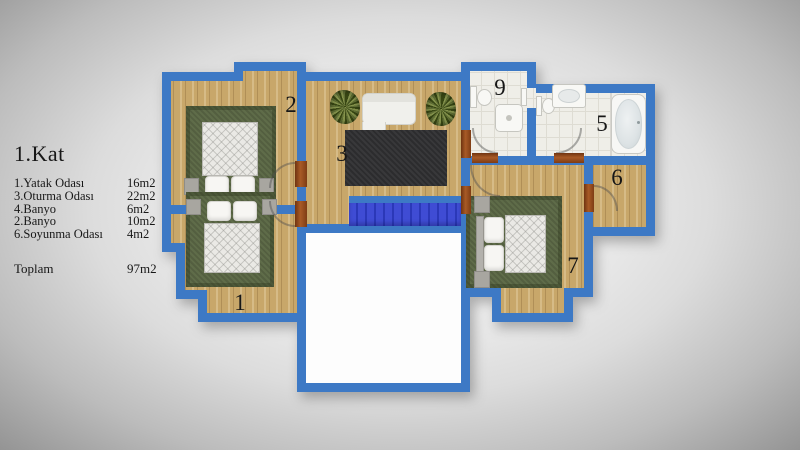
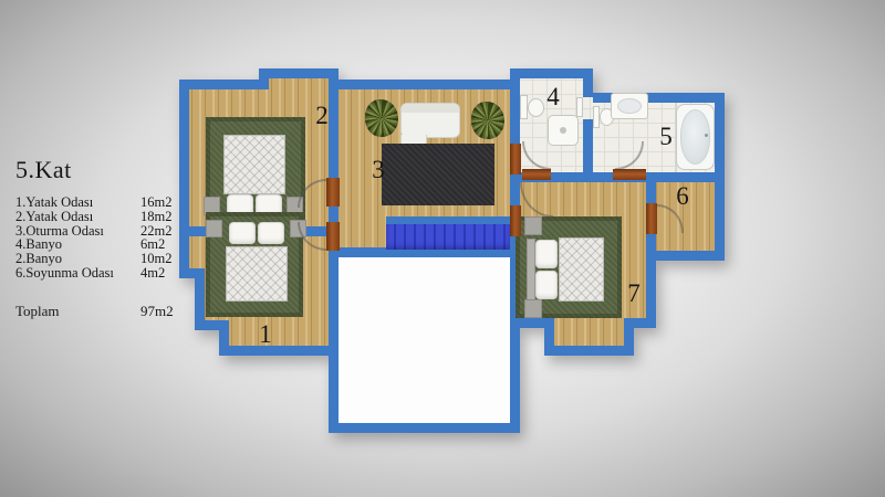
- 1.Kat
+ 5.Kat
  1.Yatak Odası
  16m2
+ 2.Yatak Odası
+ 18m2
  3.Oturma Odası
  22m2
  4.Banyo
  6m2
  2.Banyo
  10m2
  6.Soyunma Odası
  4m2
  Toplam
  97m2
  1
  2
  3
- 9
+ 4
  5
  6
  7
